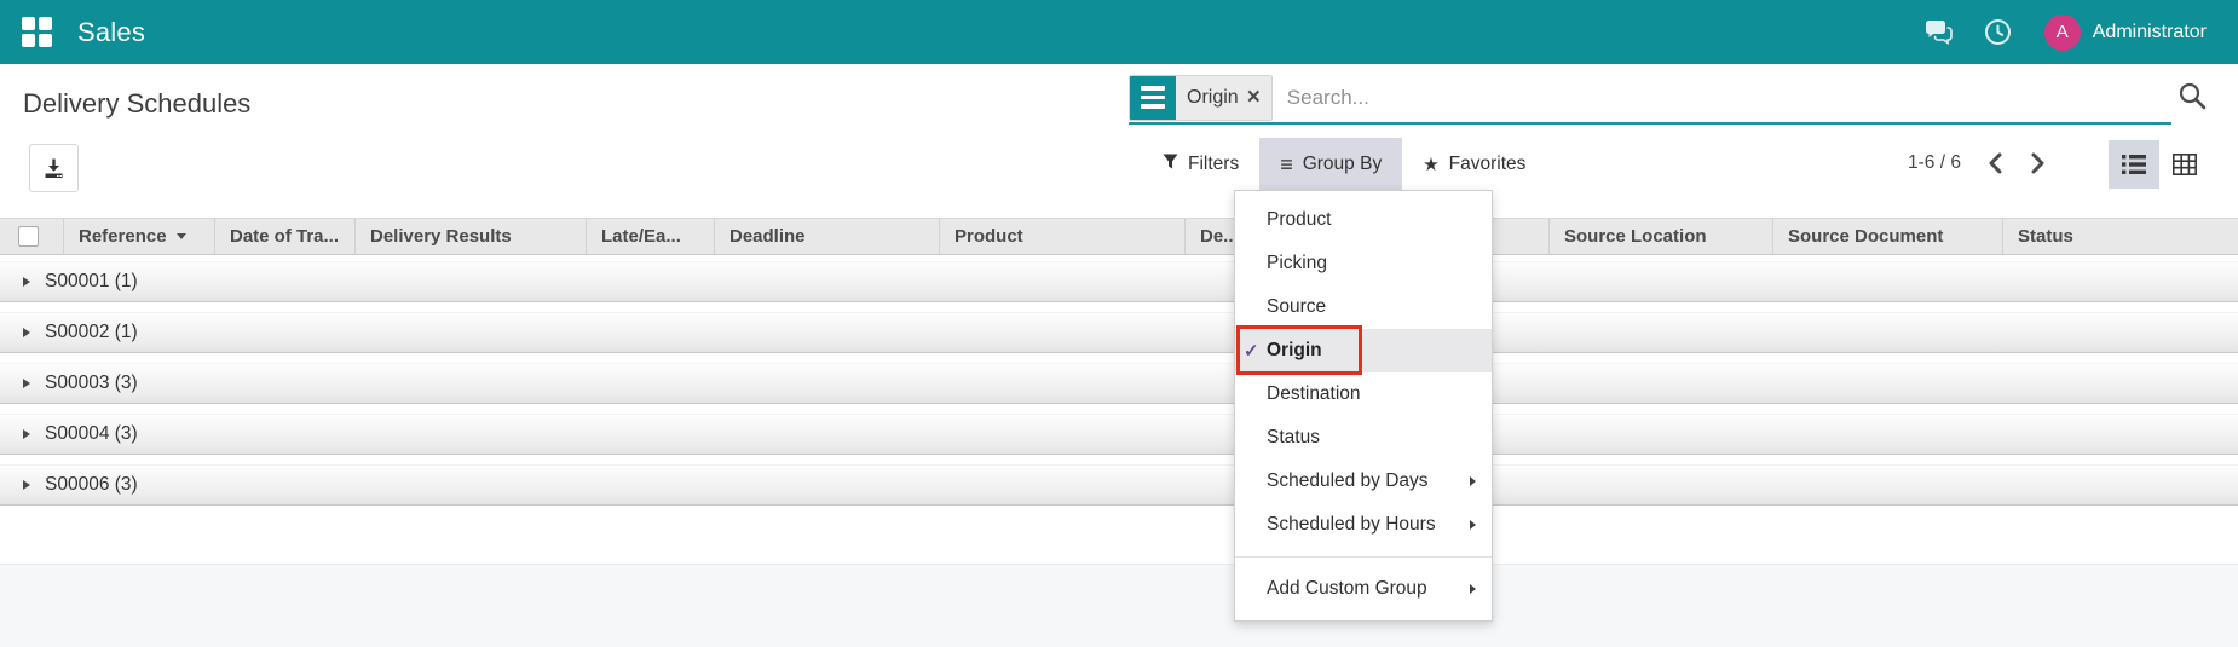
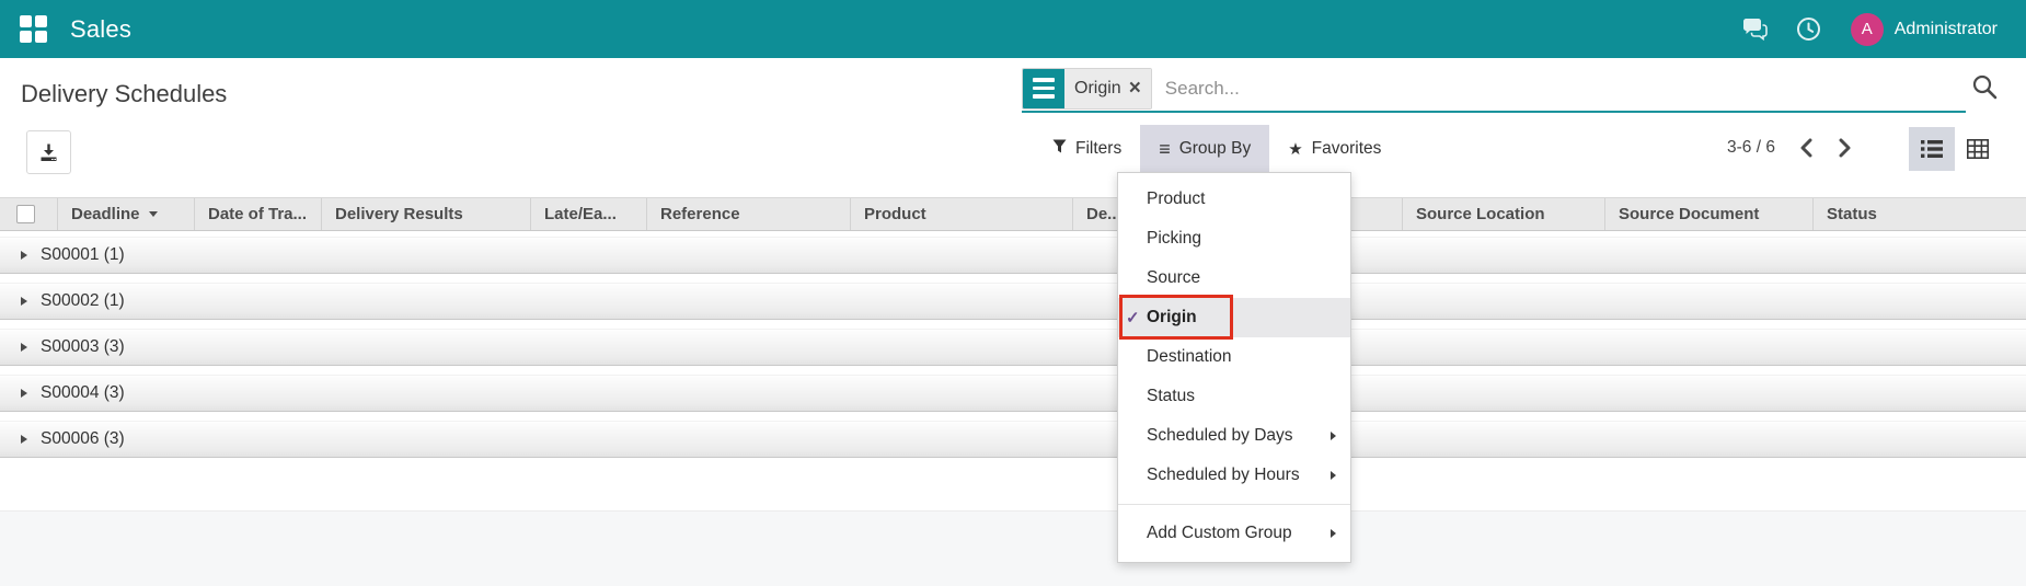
  Sales
  A
  Administrator
  Delivery Schedules
  Origin
  ×
  Search...
  Filters
  ≡
  Group By
  ★
  Favorites
- 1-6 / 6
+ 3-6 / 6
- Reference
+ Deadline
  Date of Tra...
  Delivery Results
  Late/Ea...
- Deadline
+ Reference
  Product
  De..
  Source Location
  Source Document
  Status
  S00001 (1)
  S00002 (1)
  S00003 (3)
  S00004 (3)
  S00006 (3)
  Product
  Picking
  Source
  ✓
  Origin
  Destination
  Status
  Scheduled by Days
  Scheduled by Hours
  Add Custom Group
